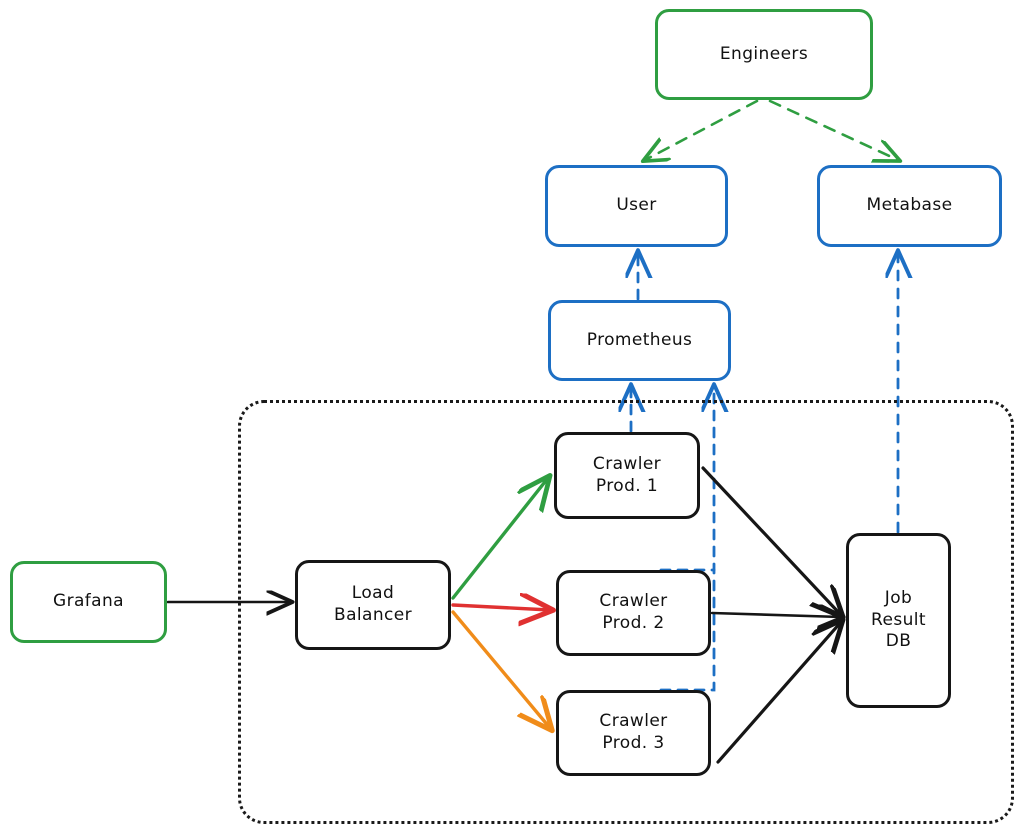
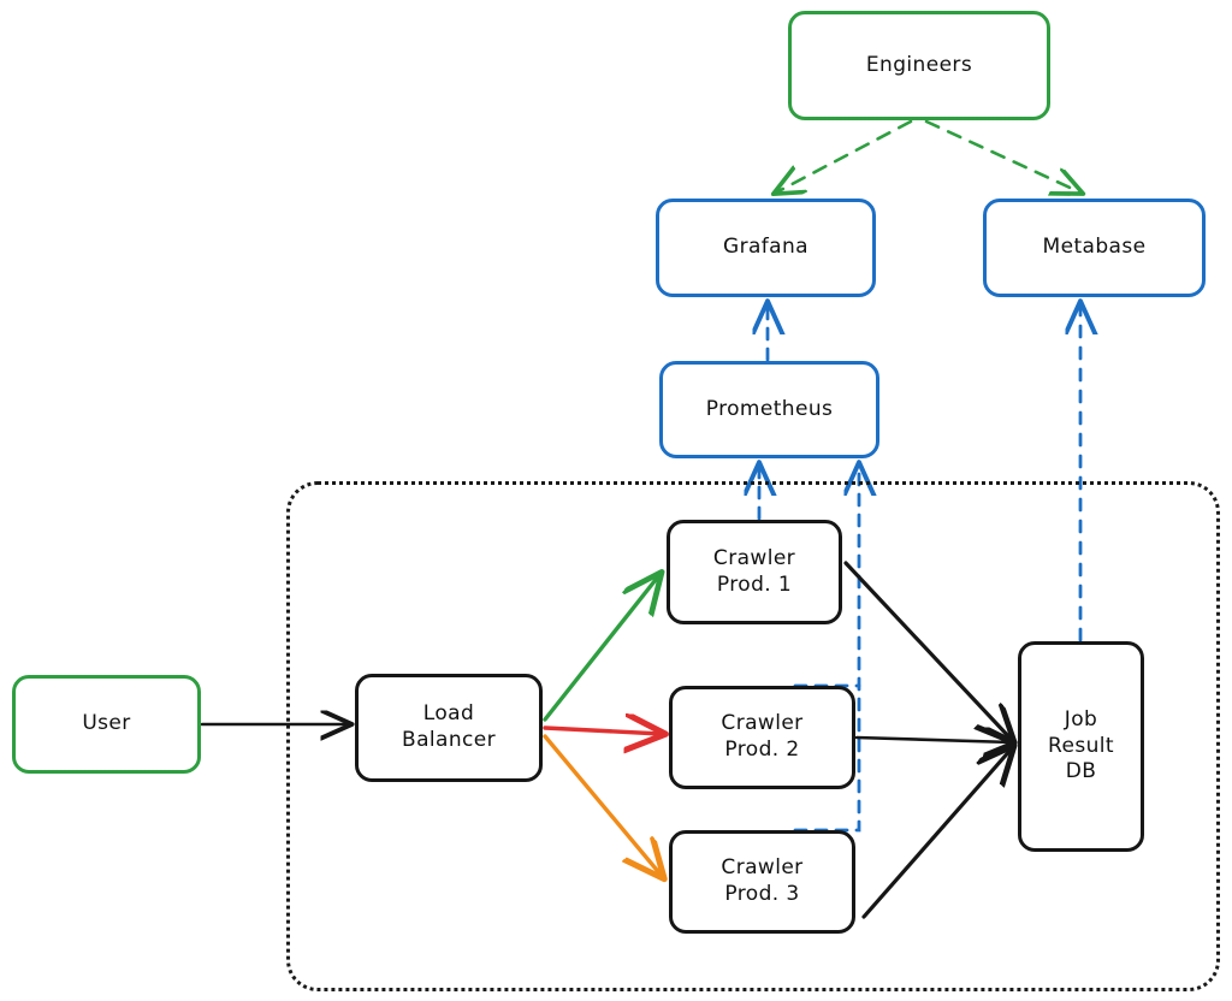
  Engineers
- User
+ Grafana
  Metabase
  Prometheus
- Grafana
+ User
  Load
  Balancer
  Crawler
  Prod. 1
  Crawler
  Prod. 2
  Crawler
  Prod. 3
  Job
  Result
  DB
